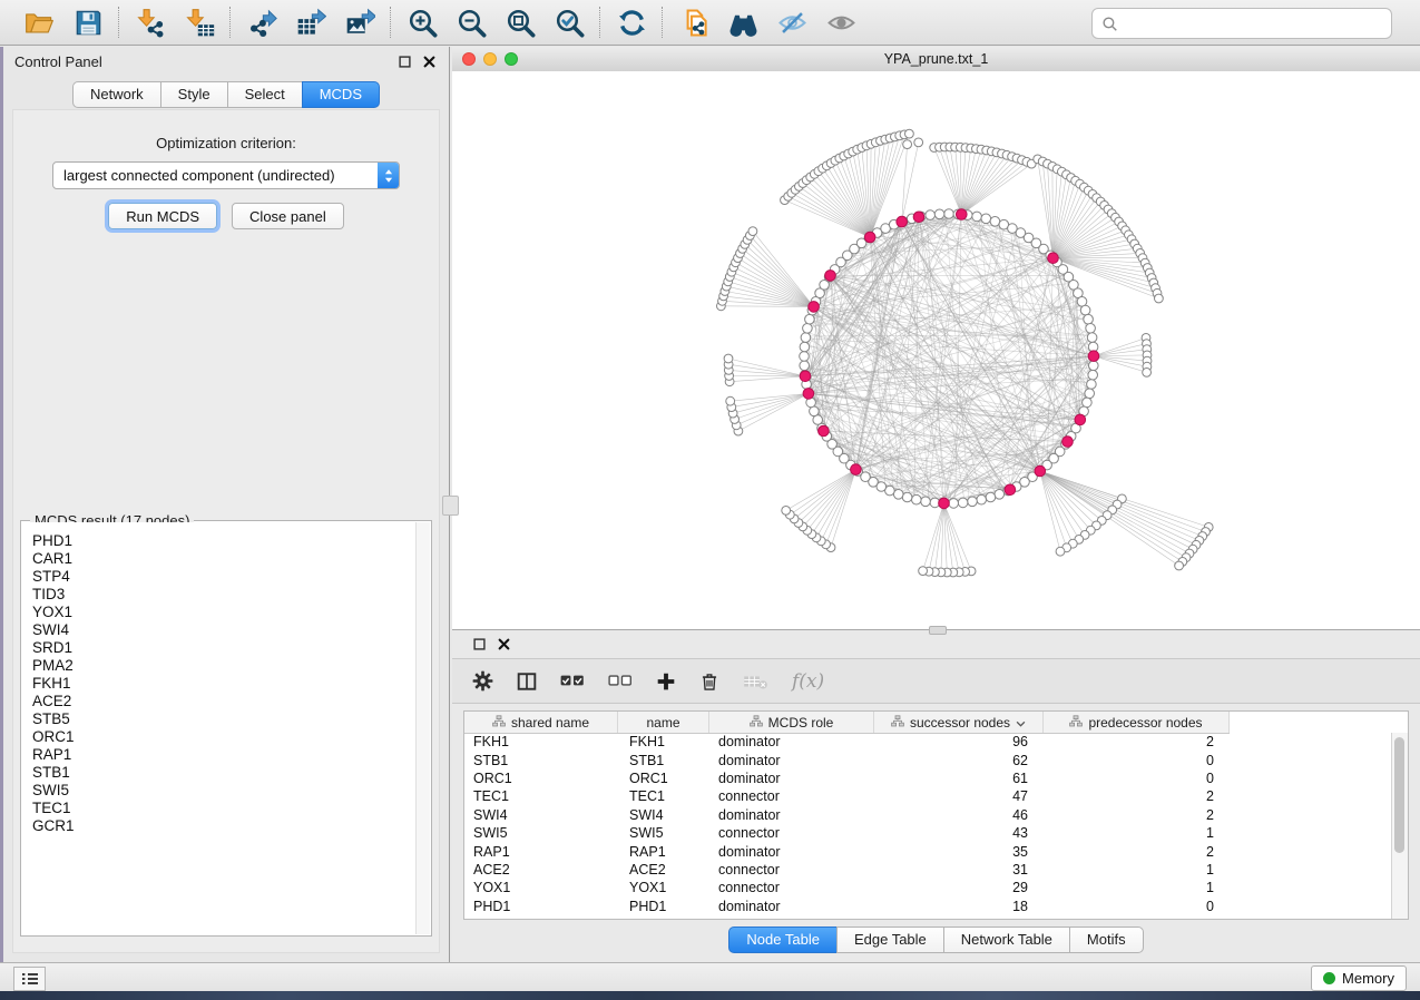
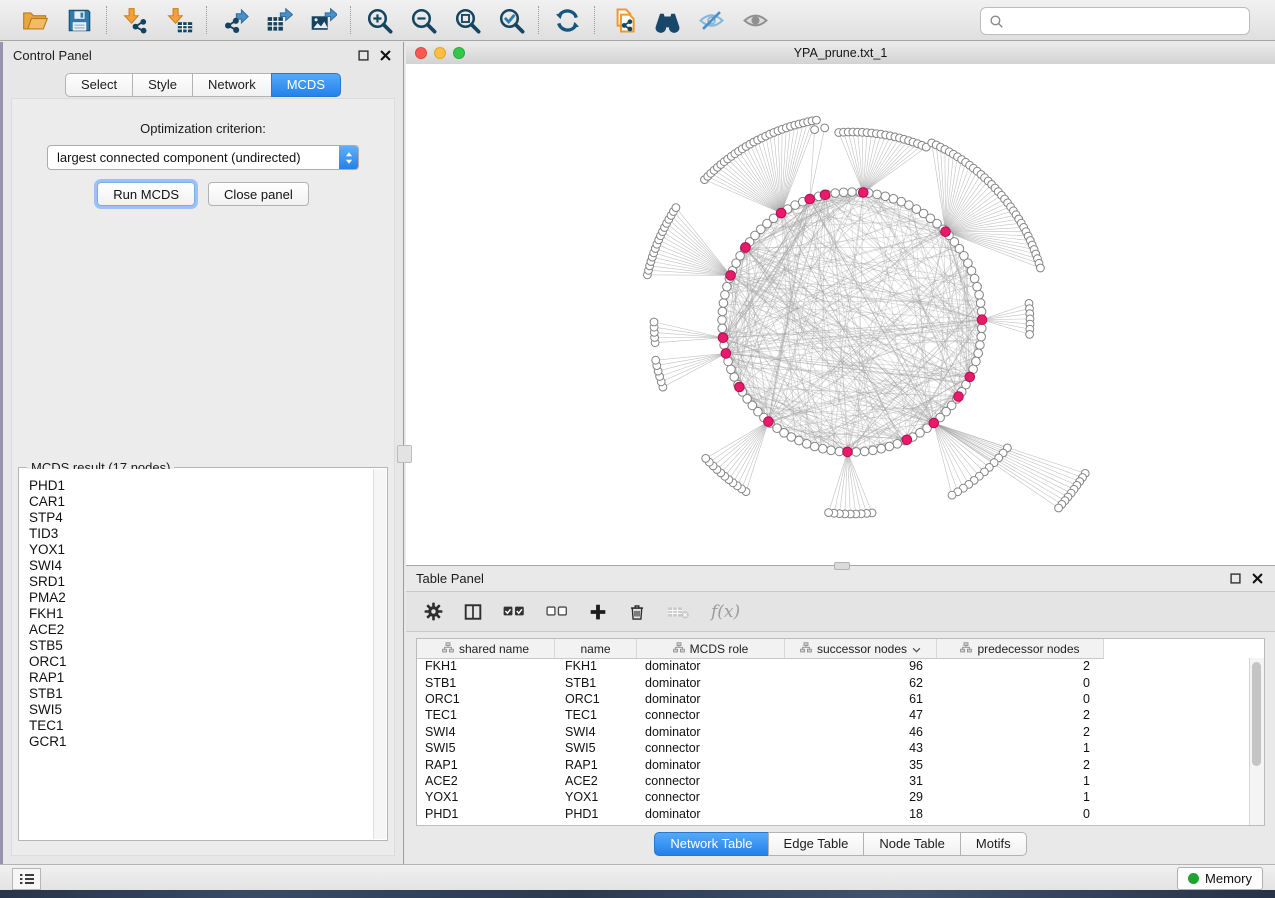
  Control Panel
- Network
+ Select
  Style
- Select
+ Network
  MCDS
  Optimization criterion:
  largest connected component (undirected)
  Run MCDS
  Close panel
  MCDS result (17 nodes)
  PHD1
  CAR1
  STP4
  TID3
  YOX1
  SWI4
  SRD1
  PMA2
  FKH1
  ACE2
  STB5
  ORC1
  RAP1
  STB1
  SWI5
  TEC1
  GCR1
  YPA_prune.txt_1
+ Table Panel
  f(x)
  shared name
  name
  MCDS role
  successor nodes
  predecessor nodes
  FKH1
  FKH1
  dominator
  96
  2
  STB1
  STB1
  dominator
  62
  0
  ORC1
  ORC1
  dominator
  61
  0
  TEC1
  TEC1
  connector
  47
  2
  SWI4
  SWI4
  dominator
  46
  2
  SWI5
  SWI5
  connector
  43
  1
  RAP1
  RAP1
  dominator
  35
  2
  ACE2
  ACE2
  connector
  31
  1
  YOX1
  YOX1
  connector
  29
  1
  PHD1
  PHD1
  dominator
  18
  0
- Node Table
+ Network Table
  Edge Table
- Network Table
+ Node Table
  Motifs
  Memory
